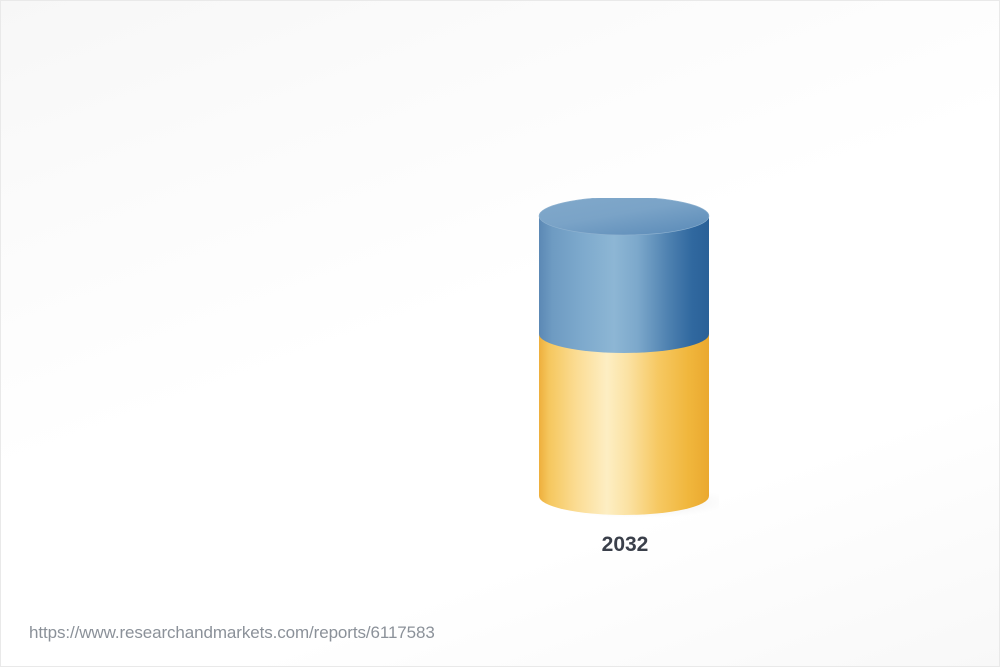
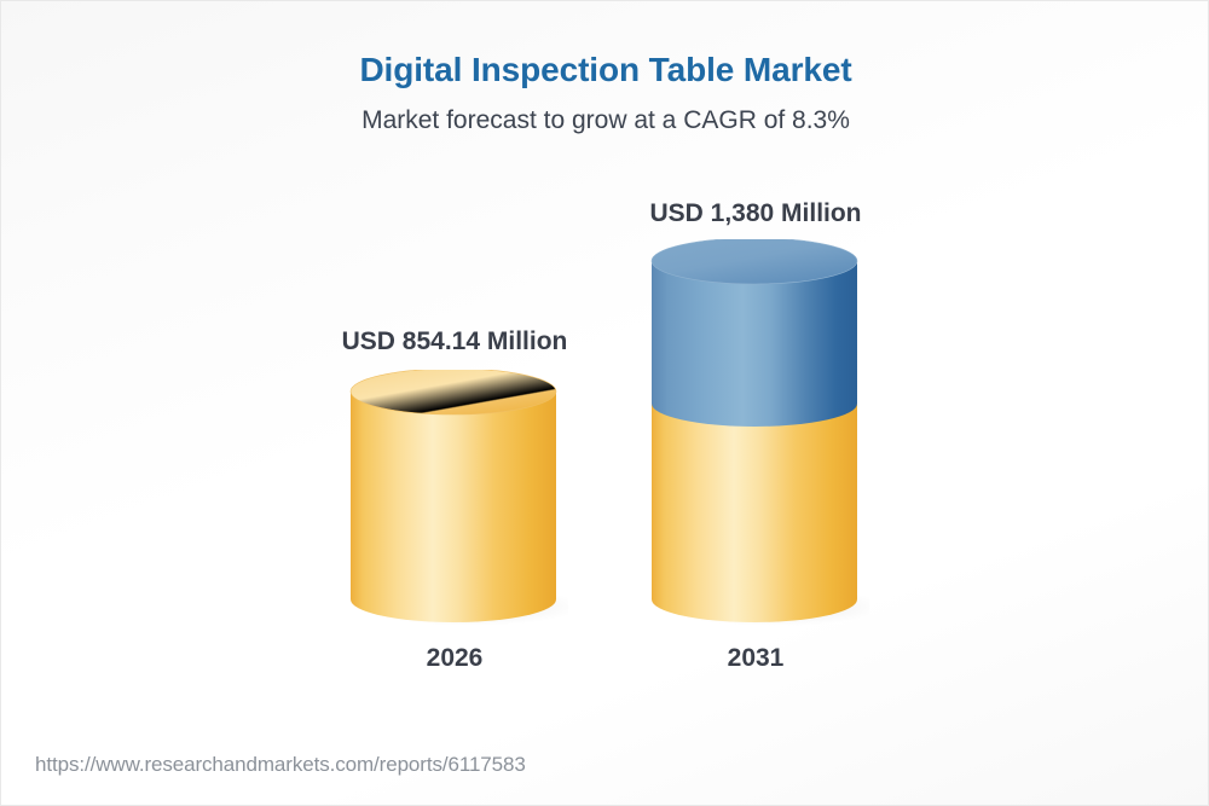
+ Digital Inspection Table Market
+ Market forecast to grow at a CAGR of 8.3%
+ USD 854.14 Million
+ 2026
+ USD 1,380 Million
- 2032
+ 2031
  https://www.researchandmarkets.com/reports/6117583
